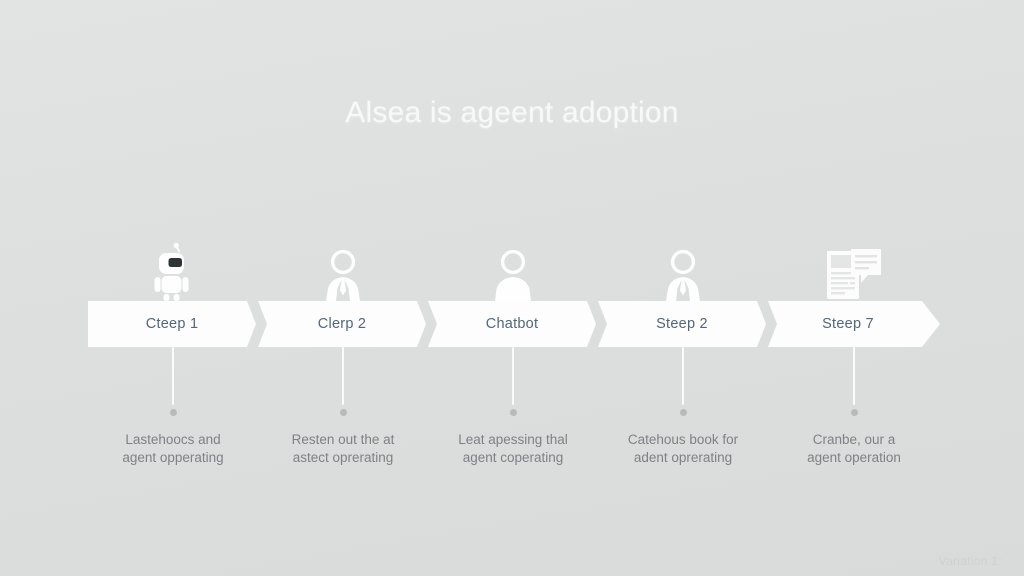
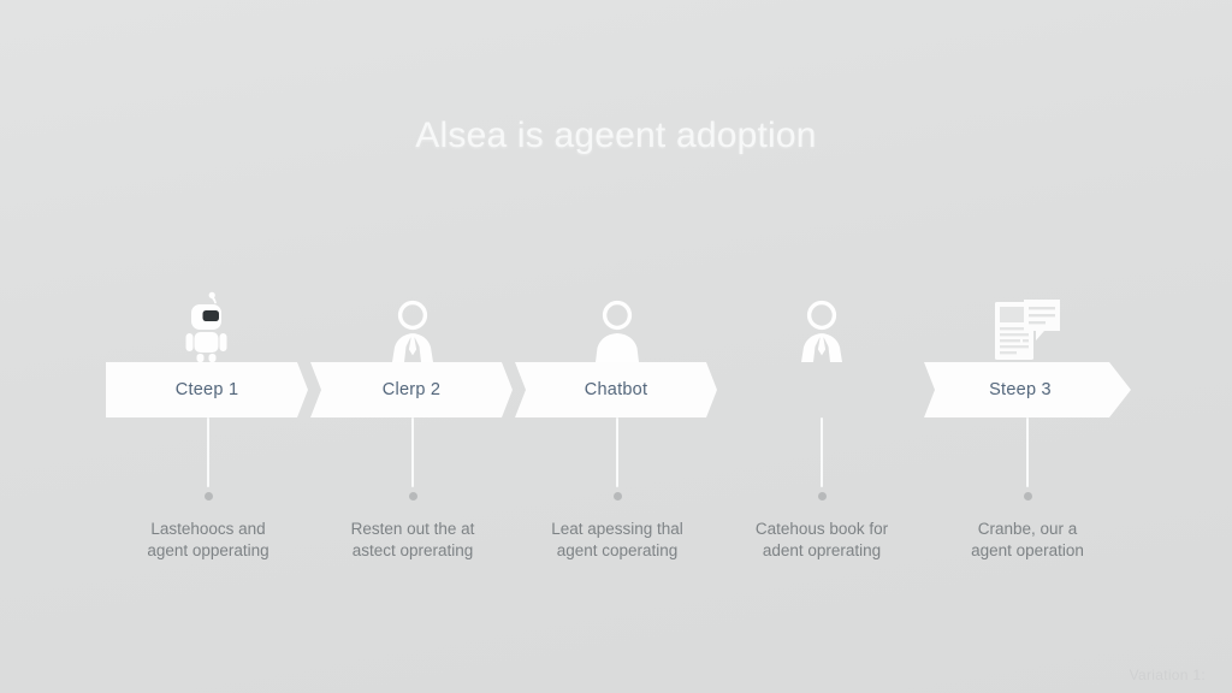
  Alsea is ageent adoption
  Cteep 1
  Clerp 2
  Chatbot
- Steep 2
- Steep 7
+ Steep 3
  Lastehoocs and
  agent opperating
  Resten out the at
  astect oprerating
  Leat apessing thal
  agent coperating
  Catehous book for
  adent oprerating
  Cranbe, our a
  agent operation
